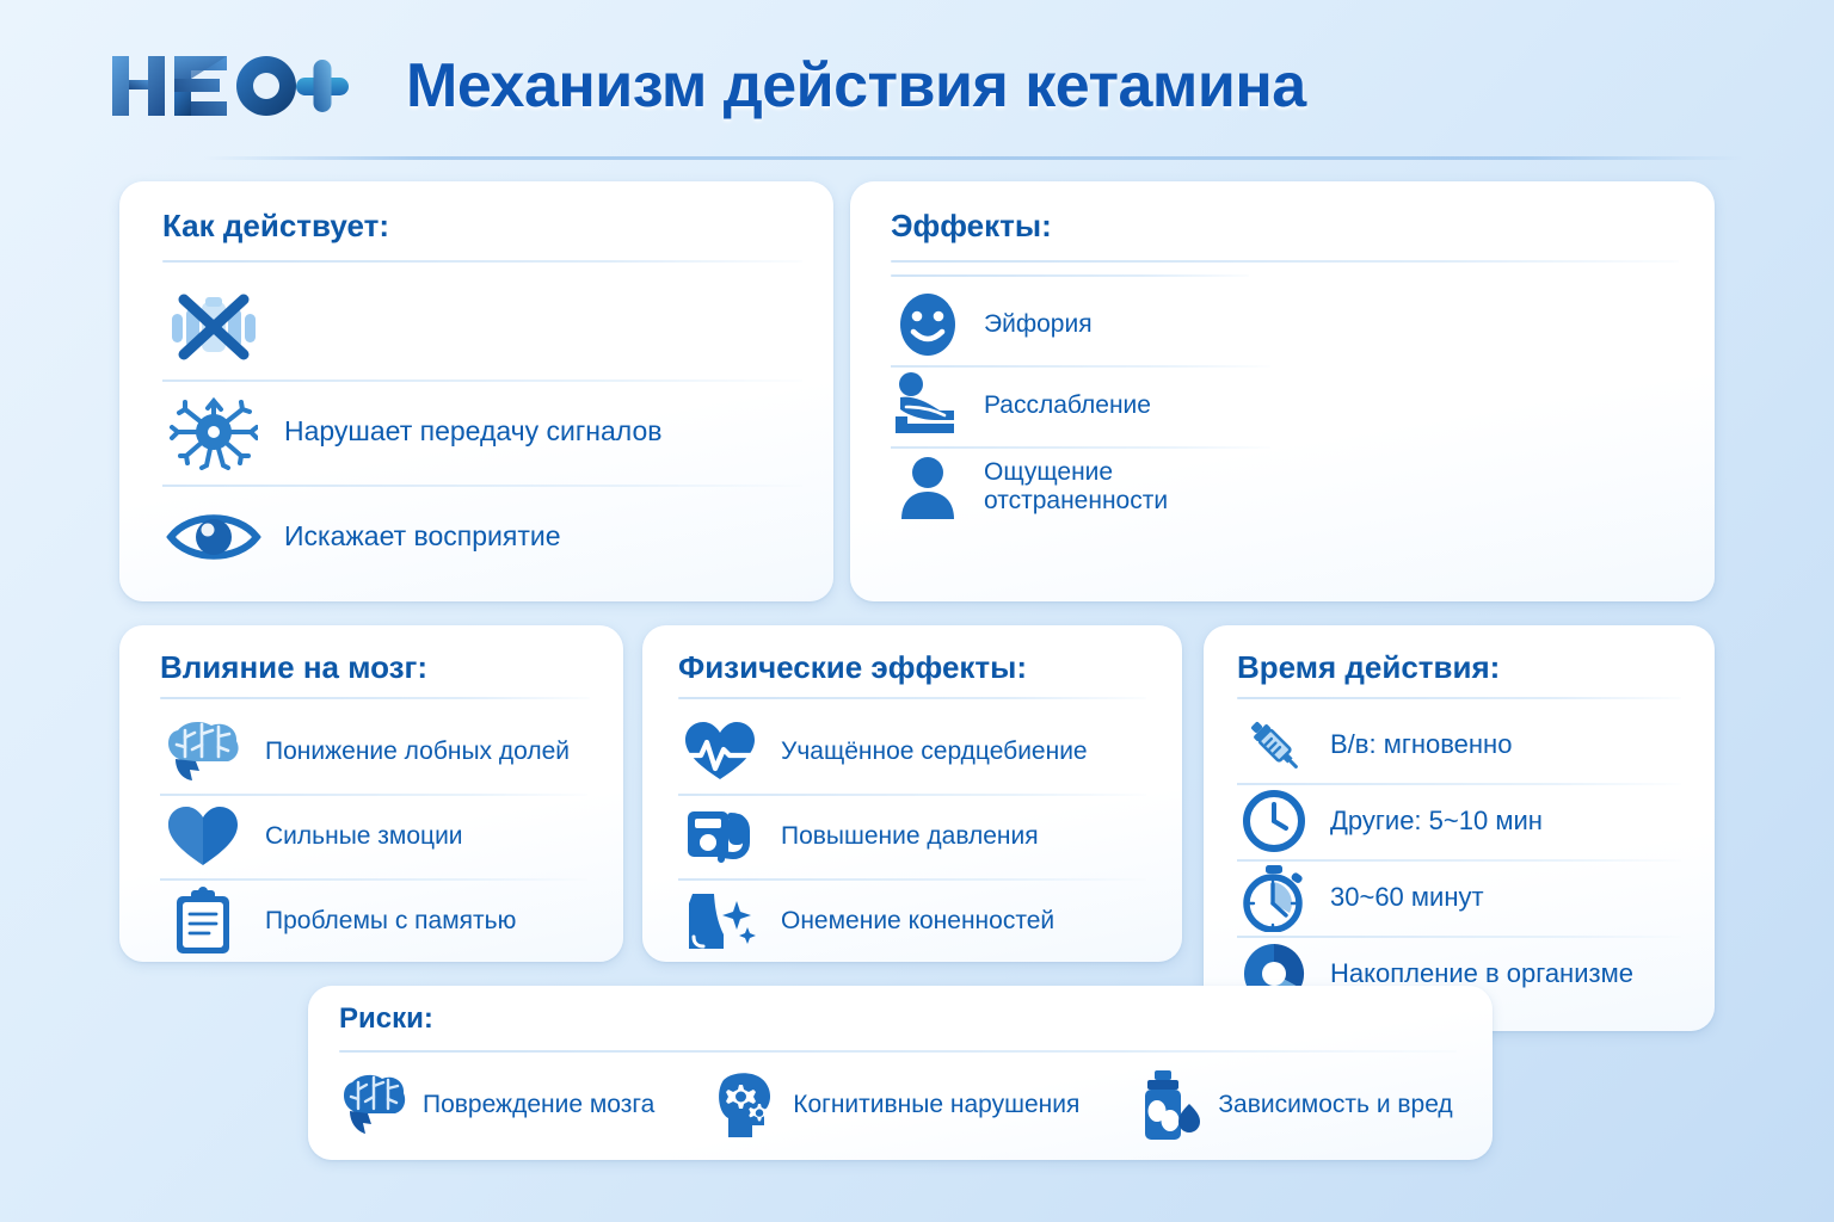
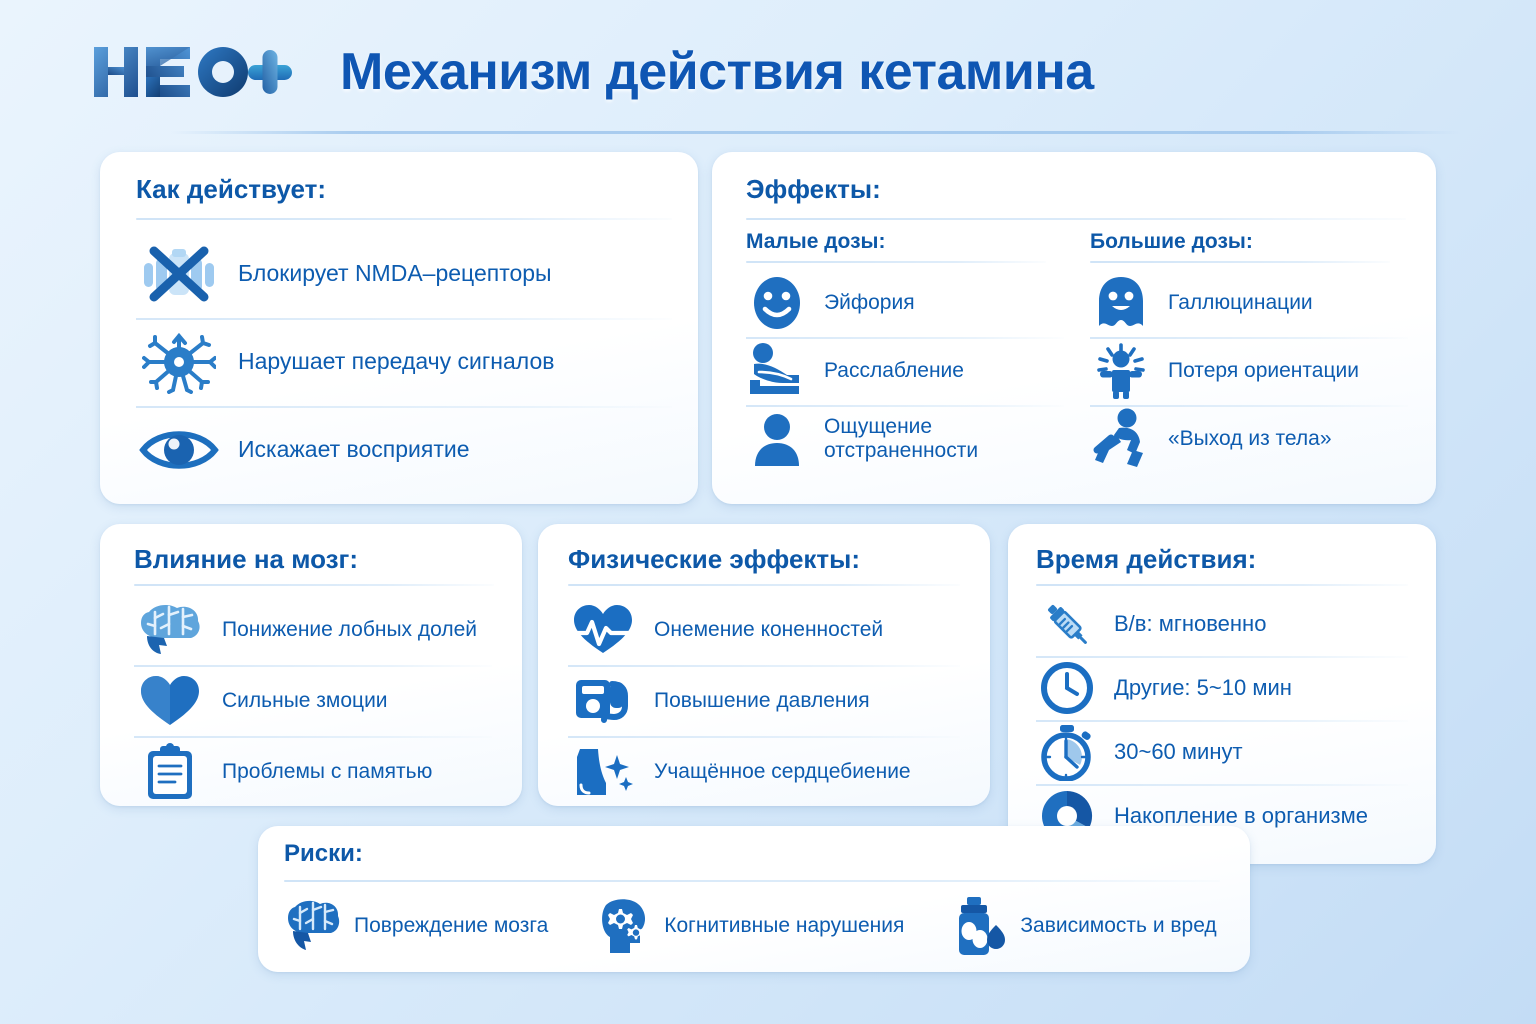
  Механизм действия кетамина
  Как действует:
+ Блокирует NMDA–рецепторы
  Нарушает передачу сигналов
  Искажает восприятие
  Эффекты:
+ Малые дозы:
  Эйфория
  Расслабление
  Ощущение отстраненности
+ Большие дозы:
+ Галлюцинации
+ Потеря ориентации
+ «Выход из тела»
  Влияние на мозг:
  Понижение лобных долей
  Сильные змоции
  Проблемы с памятью
  Физические эффекты:
- Учащённое сердцебиение
+ Онемение коненностей
  Повышение давления
- Онемение коненностей
+ Учащённое сердцебиение
  Время действия:
  В/в: мгновенно
  Другие: 5~10 мин
  30~60 минут
  Накопление в организме
  Риски:
  Повреждение мозга
  Когнитивные нарушения
  Зависимость и вред
